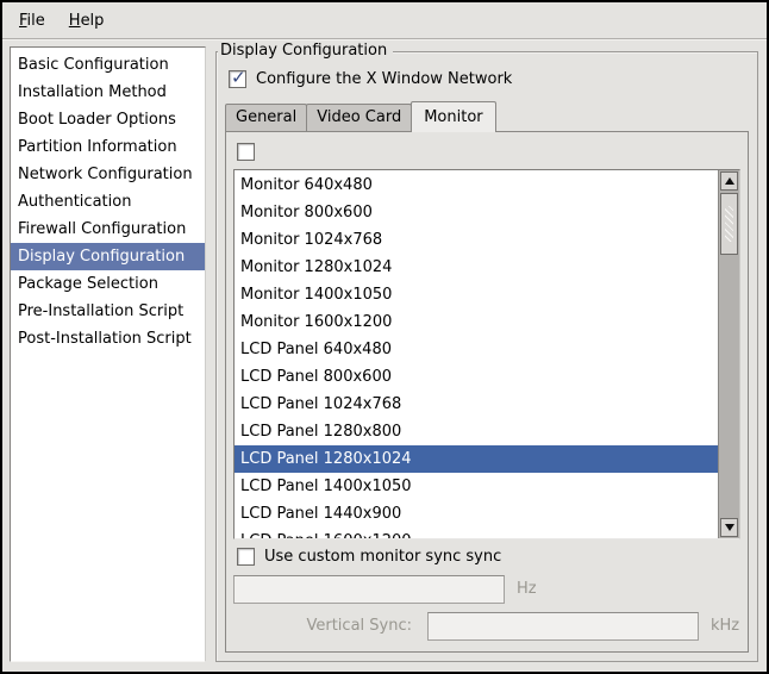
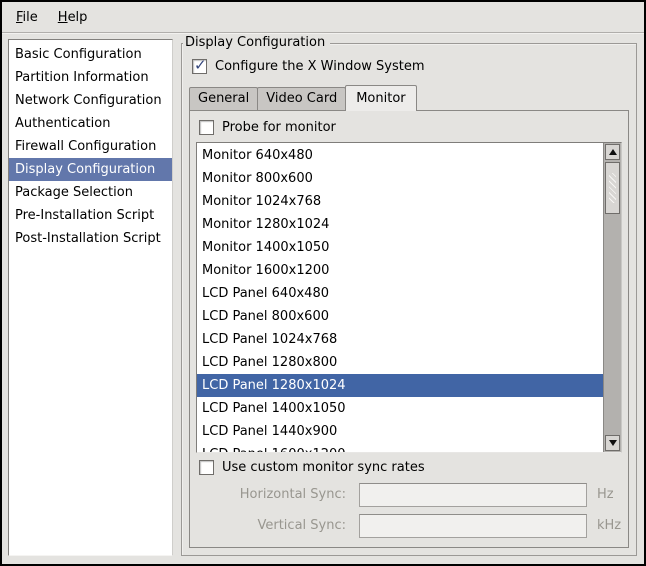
  File
  Help
  Basic Configuration
- Installation Method
- Boot Loader Options
  Partition Information
  Network Configuration
  Authentication
  Firewall Configuration
  Display Configuration
  Package Selection
  Pre-Installation Script
  Post-Installation Script
  Display Configuration
- Configure the X Window Network
+ Configure the X Window System
  General
  Video Card
  Monitor
+ Probe for monitor
  Monitor 640x480
  Monitor 800x600
  Monitor 1024x768
  Monitor 1280x1024
  Monitor 1400x1050
  Monitor 1600x1200
  LCD Panel 640x480
  LCD Panel 800x600
  LCD Panel 1024x768
  LCD Panel 1280x800
  LCD Panel 1280x1024
  LCD Panel 1400x1050
  LCD Panel 1440x900
- Use custom monitor sync sync
+ Use custom monitor sync rates
+ Horizontal Sync:
  Hz
  Vertical Sync:
  kHz
